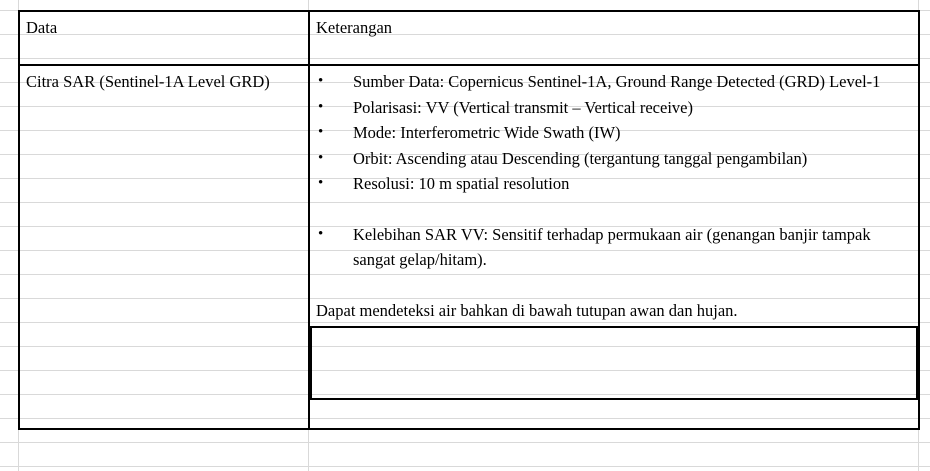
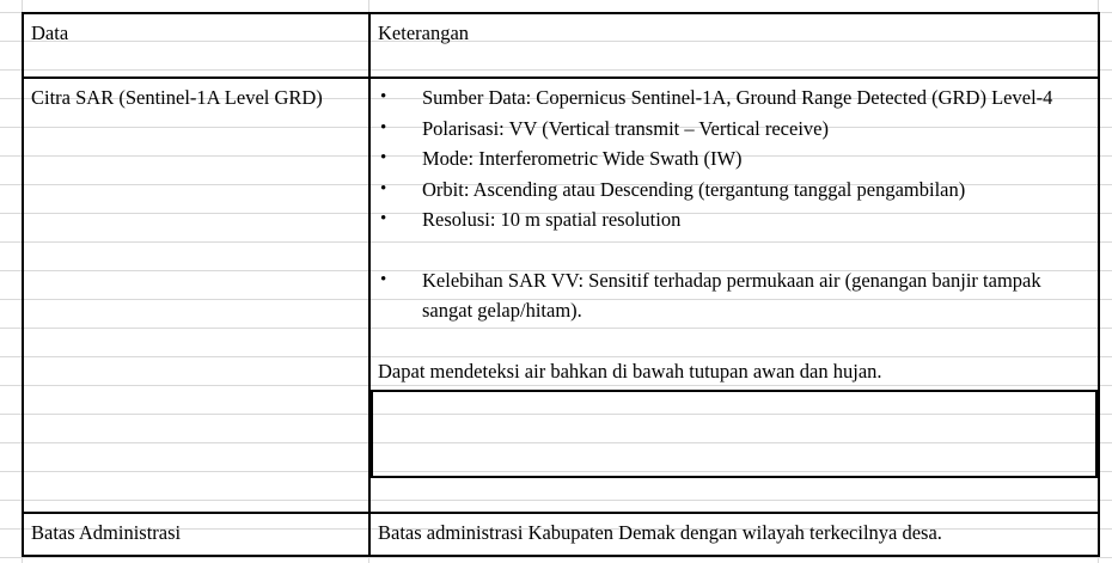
  Data	Keterangan
- Citra SAR (Sentinel-1A Level GRD)	• Sumber Data: Copernicus Sentinel-1A, Ground Range Detected (GRD) Level-1 • Polarisasi: VV (Vertical transmit – Vertical receive) • Mode: Interferometric Wide Swath (IW) • Orbit: Ascending atau Descending (tergantung tanggal pengambilan) • Resolusi: 10 m spatial resolution • Kelebihan SAR VV: Sensitif terhadap permukaan air (genangan banjir tampak sangat gelap/hitam). Dapat mendeteksi air bahkan di bawah tutupan awan dan hujan.
+ Citra SAR (Sentinel-1A Level GRD)	• Sumber Data: Copernicus Sentinel-1A, Ground Range Detected (GRD) Level-4 • Polarisasi: VV (Vertical transmit – Vertical receive) • Mode: Interferometric Wide Swath (IW) • Orbit: Ascending atau Descending (tergantung tanggal pengambilan) • Resolusi: 10 m spatial resolution • Kelebihan SAR VV: Sensitif terhadap permukaan air (genangan banjir tampak sangat gelap/hitam). Dapat mendeteksi air bahkan di bawah tutupan awan dan hujan.
+ Batas Administrasi	Batas administrasi Kabupaten Demak dengan wilayah terkecilnya desa.
